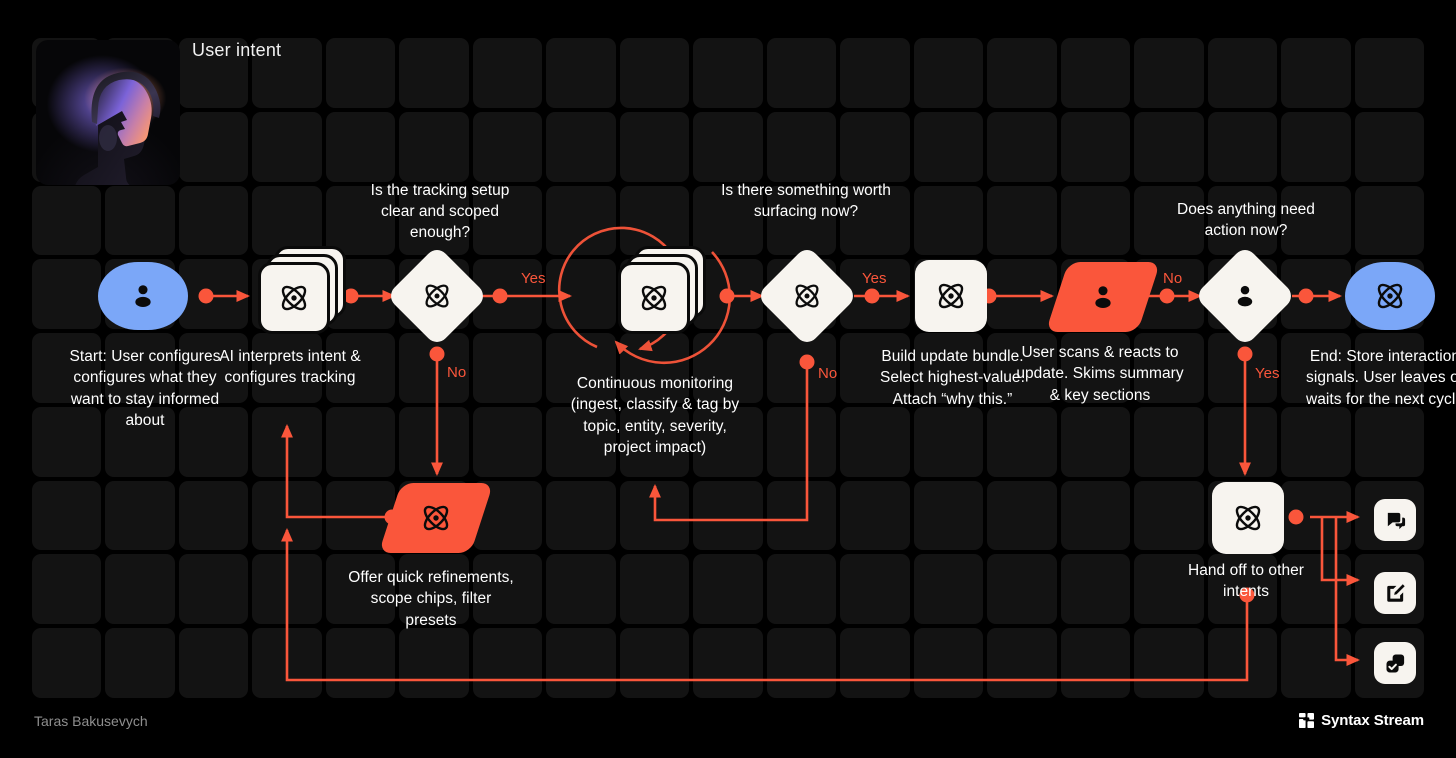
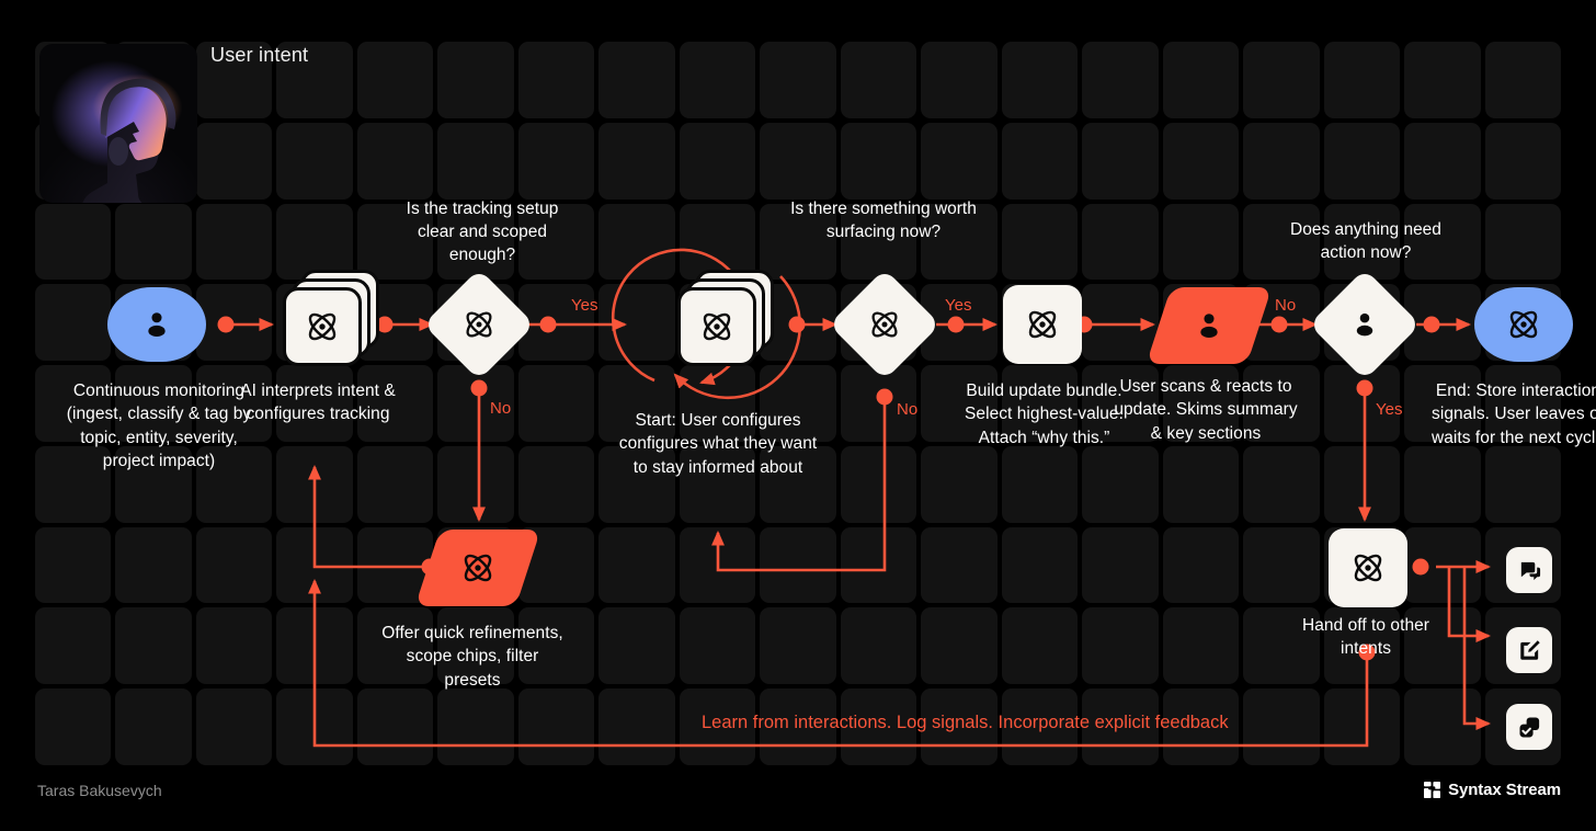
  User intent
  Is the tracking setup clear and scoped enough?
  Is there something worth surfacing now?
  Does anything need action now?
  Yes
  No
  Yes
  No
  No
  Yes
- Start: User configures configures what they want to stay informed about
+ Continuous monitoring (ingest, classify & tag by topic, entity, severity, project impact)
  AI interprets intent & configures tracking
- Continuous monitoring (ingest, classify & tag by topic, entity, severity, project impact)
+ Start: User configures configures what they want to stay informed about
  Build update bundle. Select highest-value. Attach “why this.”
  User scans & reacts to update. Skims summary & key sections
  End: Store interactio signals. User leaves o waits for the next cycl
  Offer quick refinements, scope chips, filter presets
  Hand off to other intents
+ Learn from interactions. Log signals. Incorporate explicit feedback
  Taras Bakusevych
  Syntax Stream
